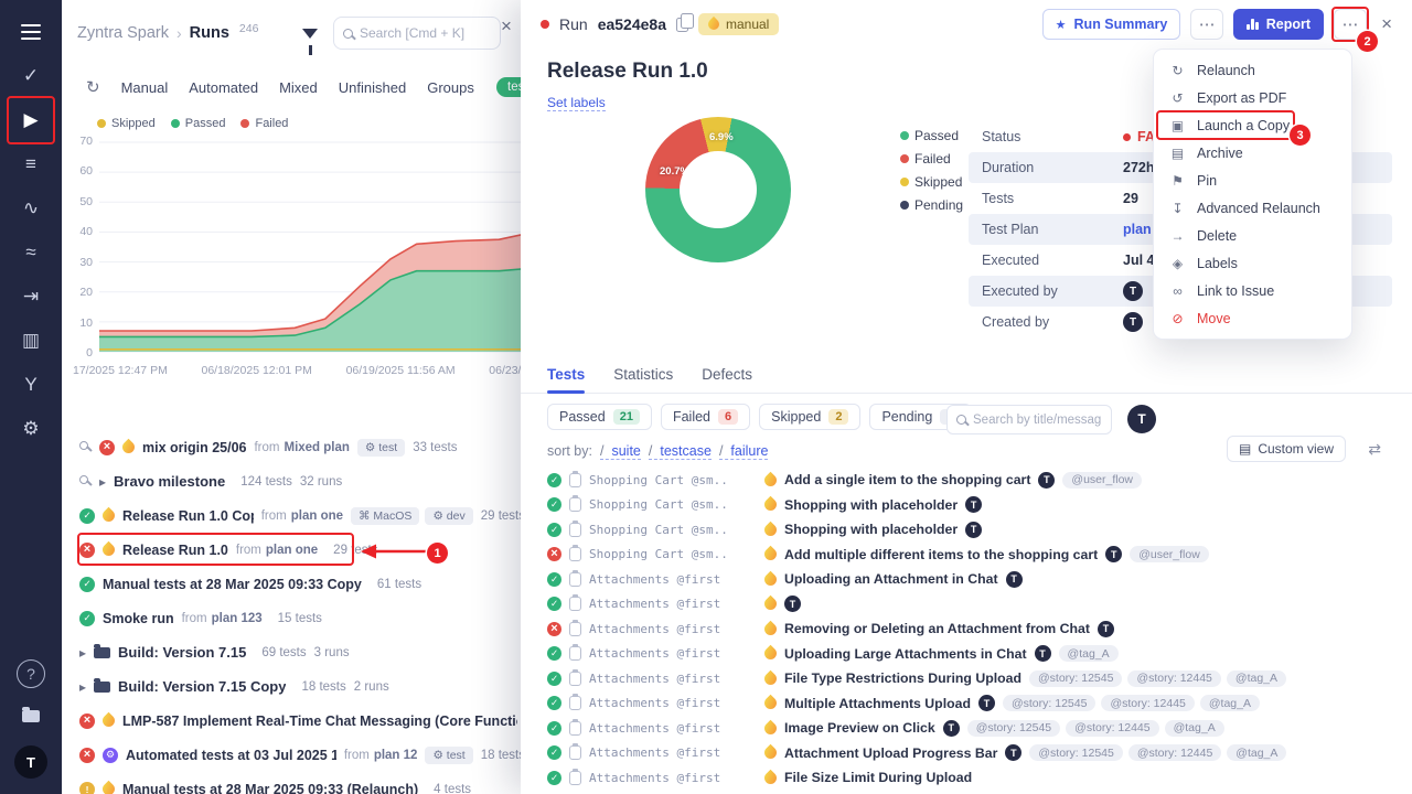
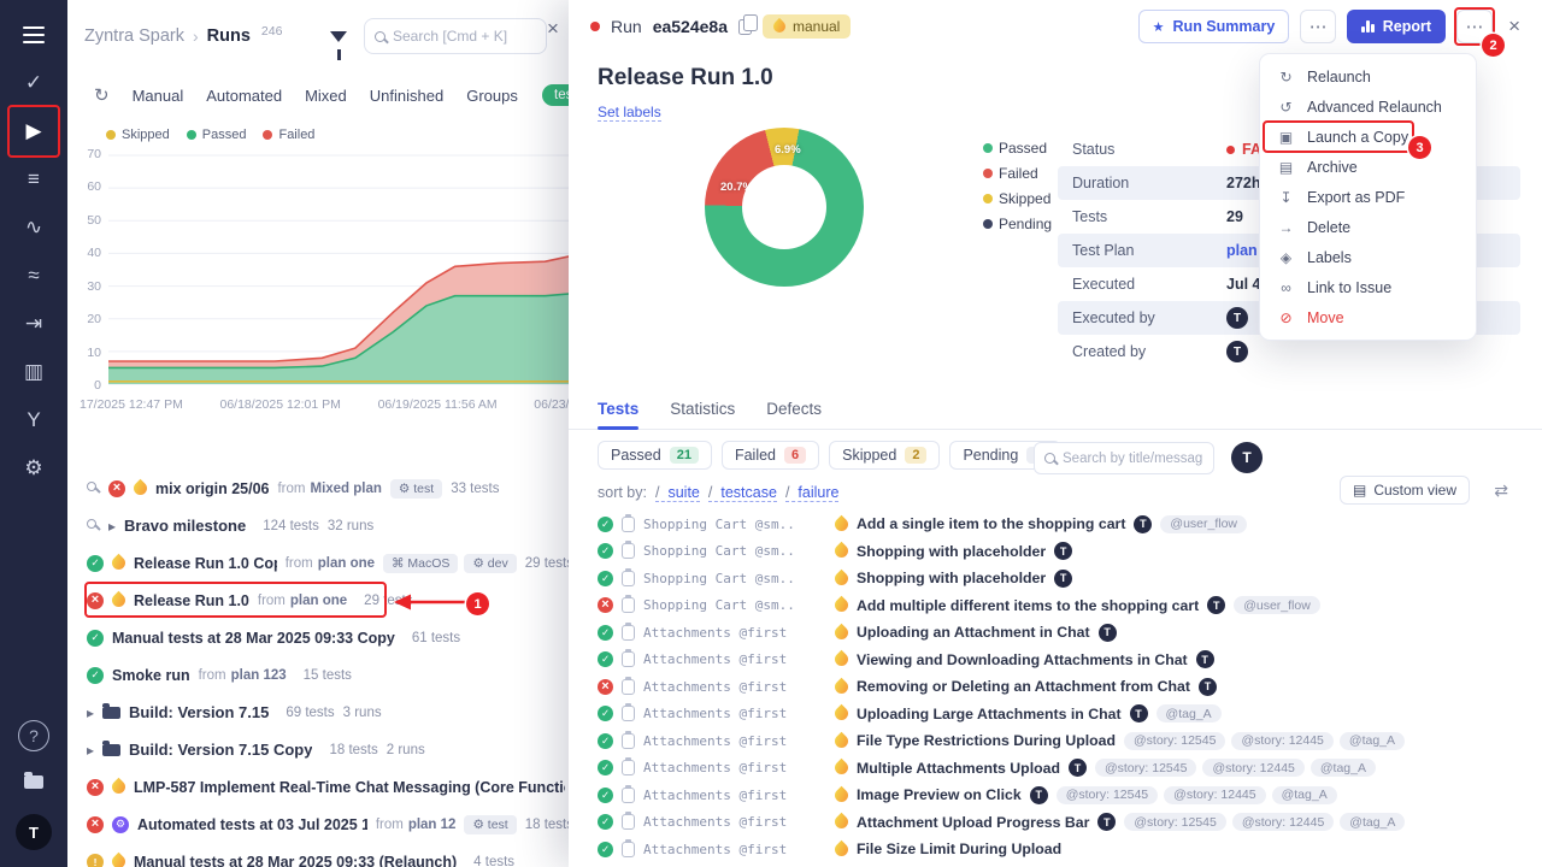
  ✓
  ▶
  ≡
  ∿
  ≈
  ⇥
  ▥
  Y
  ⚙
  ?
  T
  Zyntra Spark
  ›
  Runs
  246
  Search [Cmd + K]
  ×
  ↻
  Manual
  Automated
  Mixed
  Unfinished
  Groups
  Skipped
  Passed
  Failed
  70
  60
  50
  40
  30
  20
  10
  0
  17/2025 12:47 PM
  06/18/2025 12:01 PM
  06/19/2025 11:56 AM
  mix origin 25/06
  from
  Mixed plan
  ⚙ test
  33 tests
  ▸
  Bravo milestone
  124 tests
  32 runs
  Release Run 1.0 Co
  from
  plan one
  ⌘ MacOS
  ⚙ dev
  29 test
  Release Run 1.0
  from
  plan one
  Manual tests at 28 Mar 2025 09:33 Copy
  61 tests
  Smoke run
  from
  plan 123
  15 tests
  ▸
  Build: Version 7.15
  69 tests
  3 runs
  ▸
  Build: Version 7.15 Copy
  18 tests
  2 runs
  LMP-587 Implement Real-Time Chat Messaging (Core Functi
  Automated tests at 03 Jul 2025 1
  from
  plan 12
  ⚙ test
  18 test
  Manual tests at 28 Mar 2025 09:33 (Relaunch)
  4 tests
  1
  Run
  ea524e8a
  manual
  ★
  Run Summary
  ⋯
  Report
  ⋯
  2
  ×
  Release Run 1.0
  Set labels
  6.9%
  20.7
  Passed
  Failed
  Skipped
  Pending
  Status
  Duration
  272h
  Tests
  29
  Test Plan
  plan
  Executed
  Executed by
  T
  Created by
  T
  Tests
  Statistics
  Defects
  Passed
  21
  Failed
  6
  Skipped
  2
  Pending
  Search by title/messag
  T
  sort by:
  suite
  testcase
  failure
  ▤
  Custom view
  ⇄
  Shopping Cart @sm..
  Add a single item to the shopping cart
  T
  @user_flow
  Shopping Cart @sm..
  Shopping with placeholder
  T
  Shopping Cart @sm..
  Shopping with placeholder
  T
  Shopping Cart @sm..
  Add multiple different items to the shopping cart
  T
  @user_flow
  Attachments @first
  Uploading an Attachment in Chat
  T
  Attachments @first
+ Viewing and Downloading Attachments in Chat
  T
  Attachments @first
  Removing or Deleting an Attachment from Chat
  T
  Attachments @first
  Uploading Large Attachments in Chat
  T
  @tag_A
  Attachments @first
  File Type Restrictions During Upload
  @story: 12545
  @story: 12445
  @tag_A
  Attachments @first
  Multiple Attachments Upload
  T
  @story: 12545
  @story: 12445
  @tag_A
  Attachments @first
  Image Preview on Click
  T
  @story: 12545
  @story: 12445
  @tag_A
  Attachments @first
  Attachment Upload Progress Bar
  T
  @story: 12545
  @story: 12445
  @tag_A
  Attachments @first
  File Size Limit During Upload
  ↻
  Relaunch
  ↺
- Export as PDF
+ Advanced Relaunch
  ▣
  Launch a Copy
  3
  ▤
  Archive
- ⚑
- Pin
  ↧
- Advanced Relaunch
+ Export as PDF
  →
  Delete
  ◈
  Labels
  ∞
  Link to Issue
  ⊘
  Move
